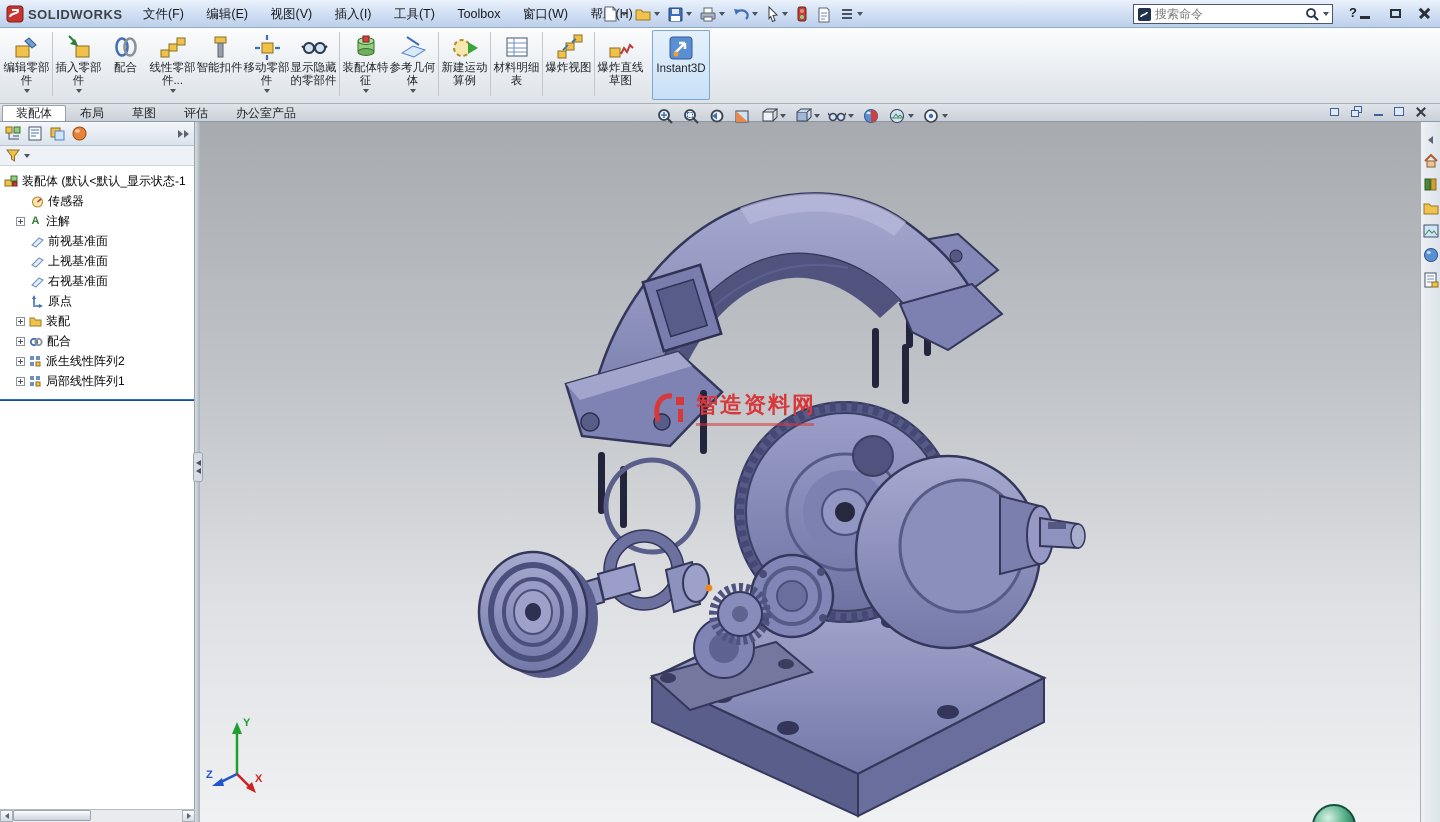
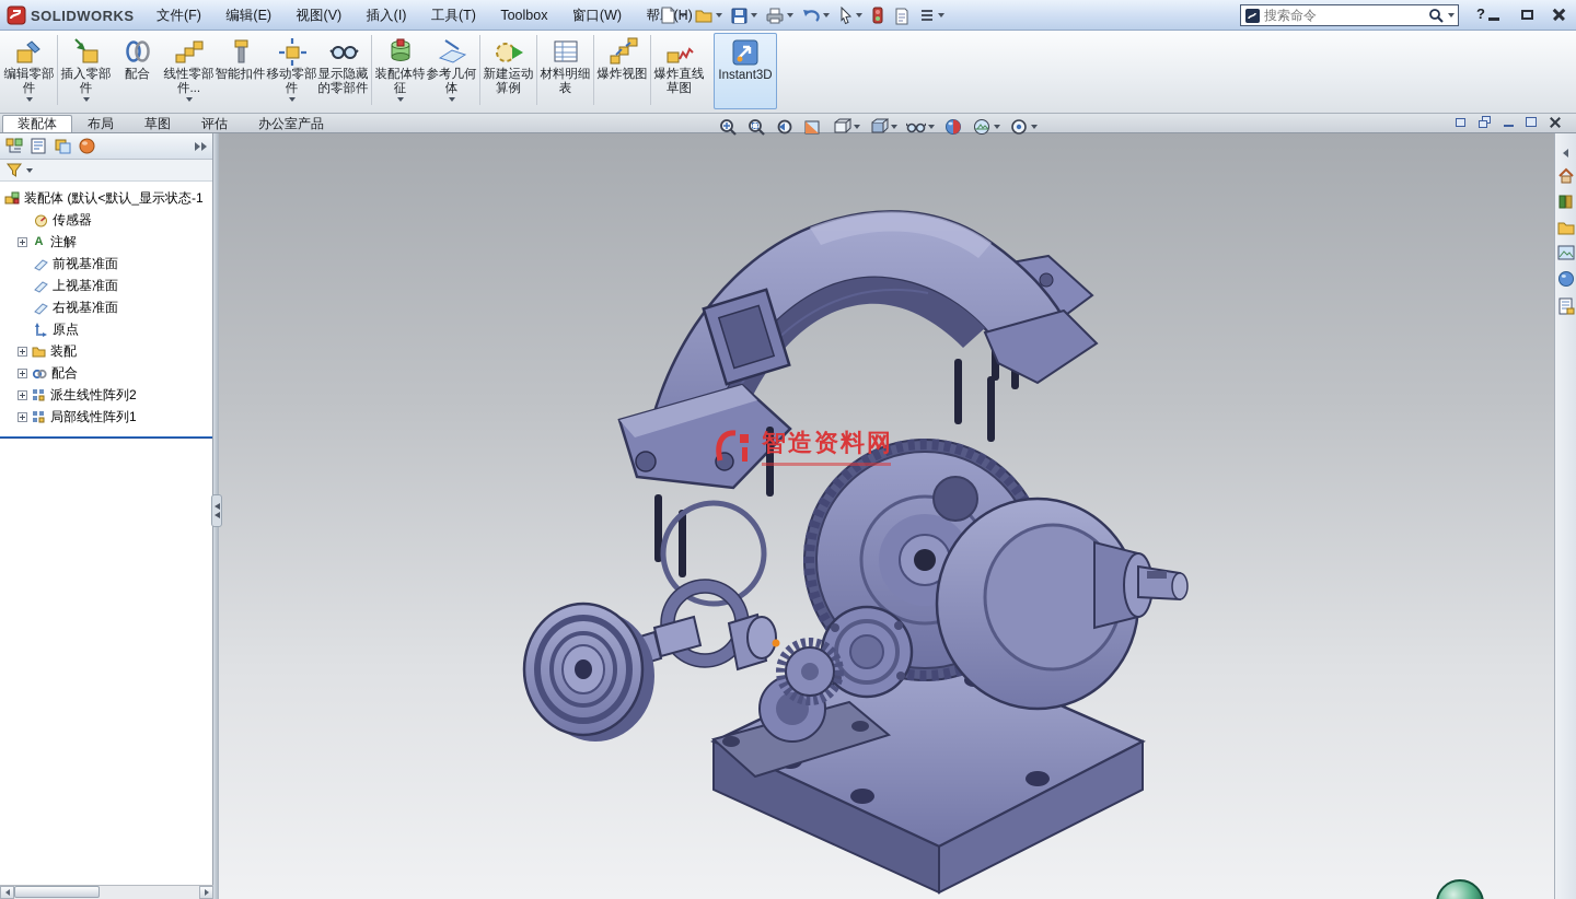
  SOLIDWORKS
  文件(F) 编辑(E) 视图(V) 插入(I) 工具(T) Toolbox 窗口(W) 帮(H)
  搜索命令
  ?
  编辑零部件
  插入零部件
  配合
  线性零部件...
  智能扣件
  移动零部件
  显示隐藏的零部件
  装配体特征
  参考几何体
  新建运动算例
  材料明细表
  爆炸视图
  爆炸直线草图
  Instant3D
  装配体
  布局
  草图
  评估
  办公室产品
  装配体 (默认<默认_显示状态-1
  传感器
  A
  注解
  前视基准面
  上视基准面
  右视基准面
  原点
  装配
  配合
  派生线性阵列2
  局部线性阵列1
  智造资料网
- Y
- Z
- X
